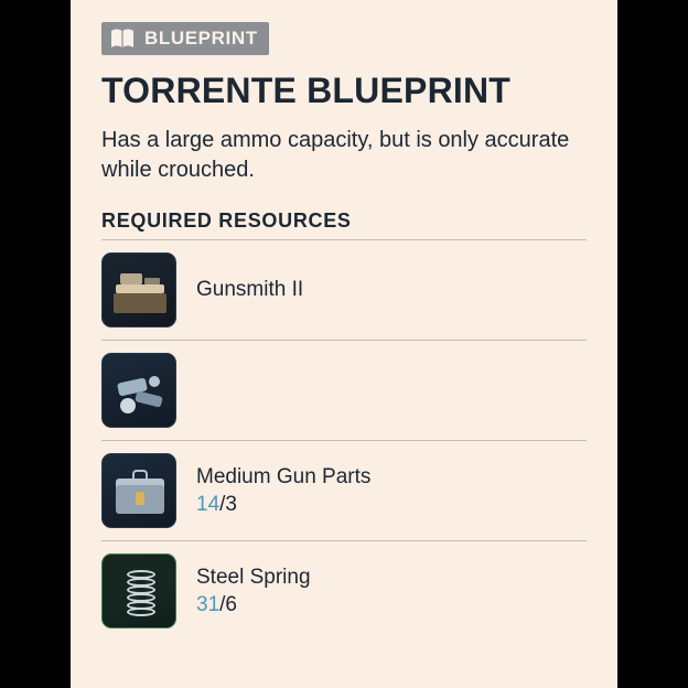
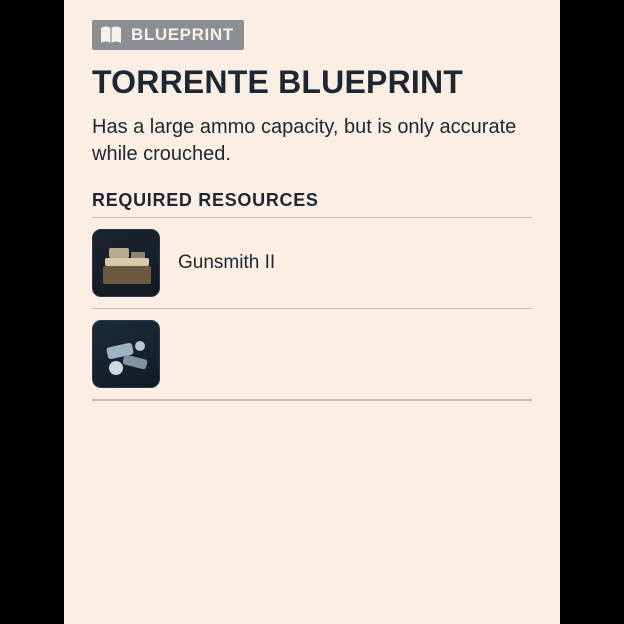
  BLUEPRINT
  TORRENTE BLUEPRINT
  Has a large ammo capacity, but is only accurate while crouched.
  REQUIRED RESOURCES
  Gunsmith II
- Medium Gun Parts
- 14/3
- Steel Spring
- 31/6
